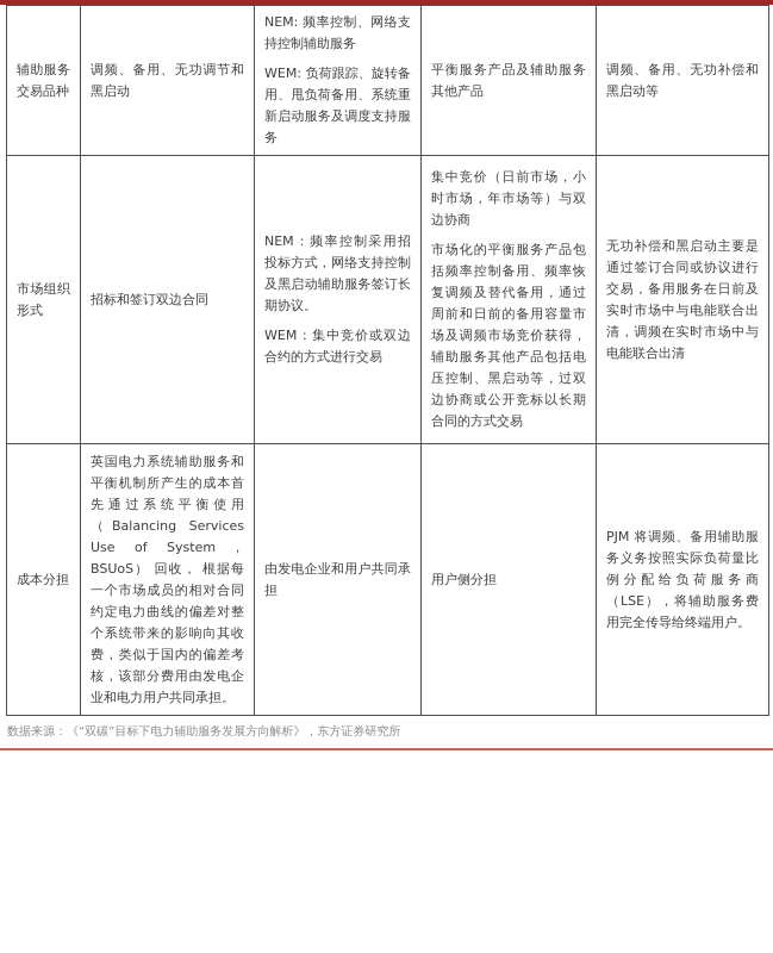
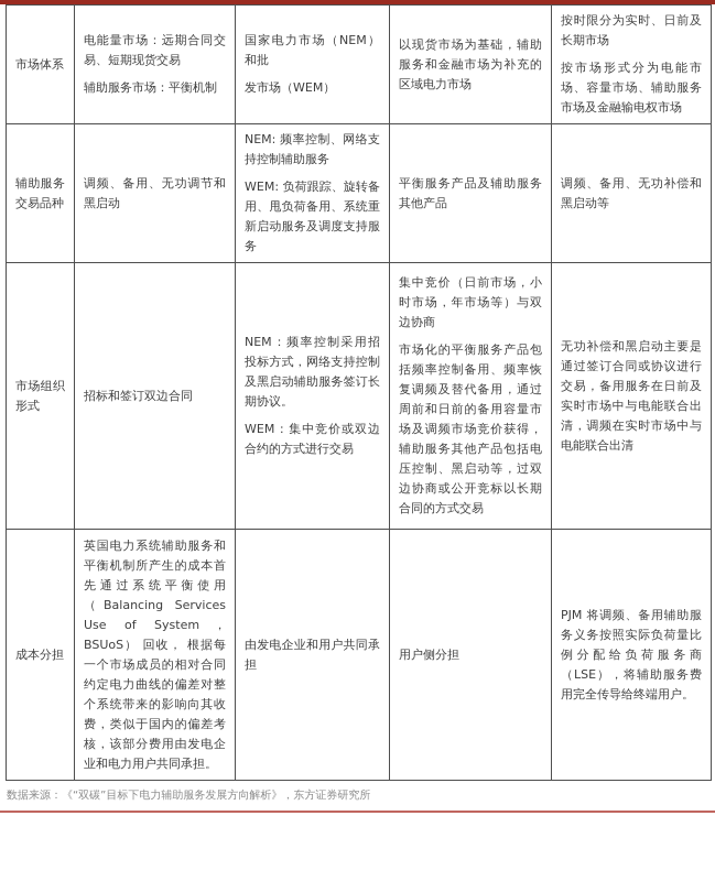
+ 市场体系	电能量市场：远期合同交易、短期现货交易 辅助服务市场：平衡机制	国家电力市场（NEM） 和批 发市场（WEM）	以现货市场为基础，辅助服务和金融市场为补充的区域电力市场	按时限分为实时、日前及长期市场 按市场形式分为电能市场、容量市场、辅助服务市场及金融输电权市场
  辅助服务交易品种	调频、备用、无功调节和黑启动	NEM: 频率控制、网络支持控制辅助服务 WEM: 负荷跟踪、旋转备用、甩负荷备用、系统重新启动服务及调度支持服务	平衡服务产品及辅助服务其他产品	调频、备用、无功补偿和黑启动等
  市场组织形式	招标和签订双边合同	NEM：频率控制采用招投标方式，网络支持控制及黑启动辅助服务签订长期协议。 WEM：集中竞价或双边合约的方式进行交易	集中竞价（日前市场，小时市场，年市场等）与双边协商 市场化的平衡服务产品包括频率控制备用、频率恢复调频及替代备用，通过周前和日前的备用容量市场及调频市场竞价获得，辅助服务其他产品包括电压控制、黑启动等，过双边协商或公开竞标以长期合同的方式交易	无功补偿和黑启动主要是通过签订合同或协议进行交易，备用服务在日前及实时市场中与电能联合出清，调频在实时市场中与电能联合出清
  成本分担	英国电力系统辅助服务和平衡机制所产生的成本首先通过系统平衡使用（Balancing Services Use of System，BSUoS） 回收， 根据每一个市场成员的相对合同约定电力曲线的偏差对整个系统带来的影响向其收费，类似于国内的偏差考核，该部分费用由发电企业和电力用户共同承担。	由发电企业和用户共同承担	用户侧分担	PJM 将调频、备用辅助服务义务按照实际负荷量比例分配给负荷服务商（LSE），将辅助服务费用完全传导给终端用户。
  数据来源：《“双碳”目标下电力辅助服务发展方向解析》，东方证券研究所
